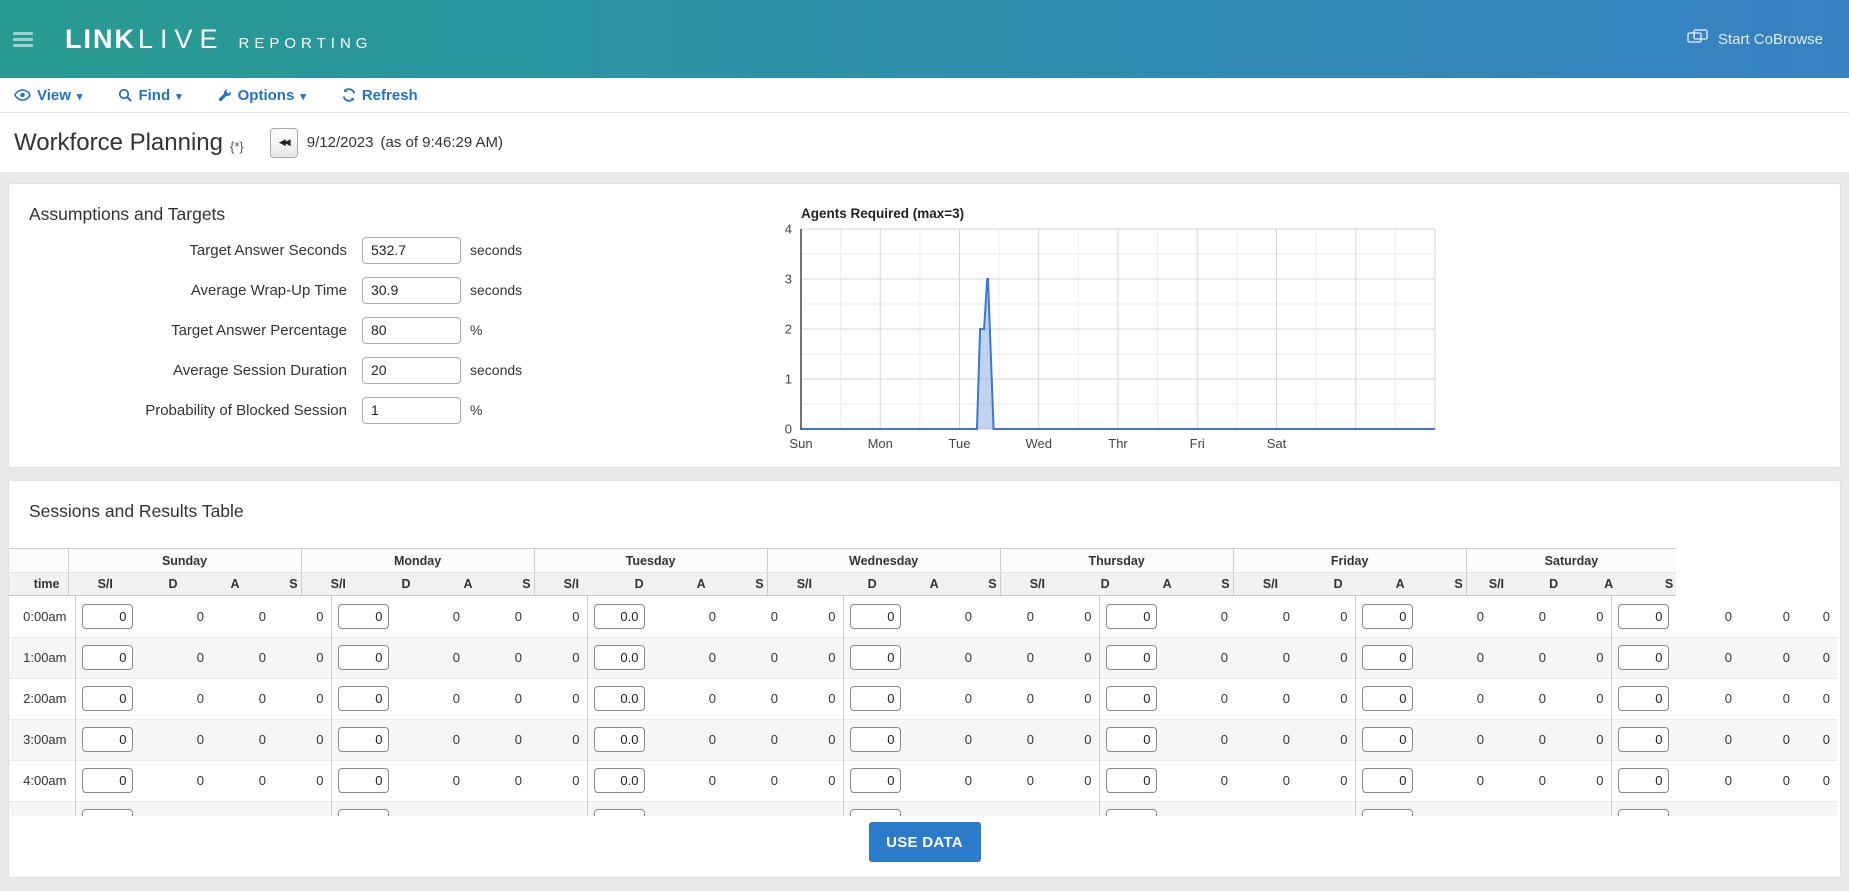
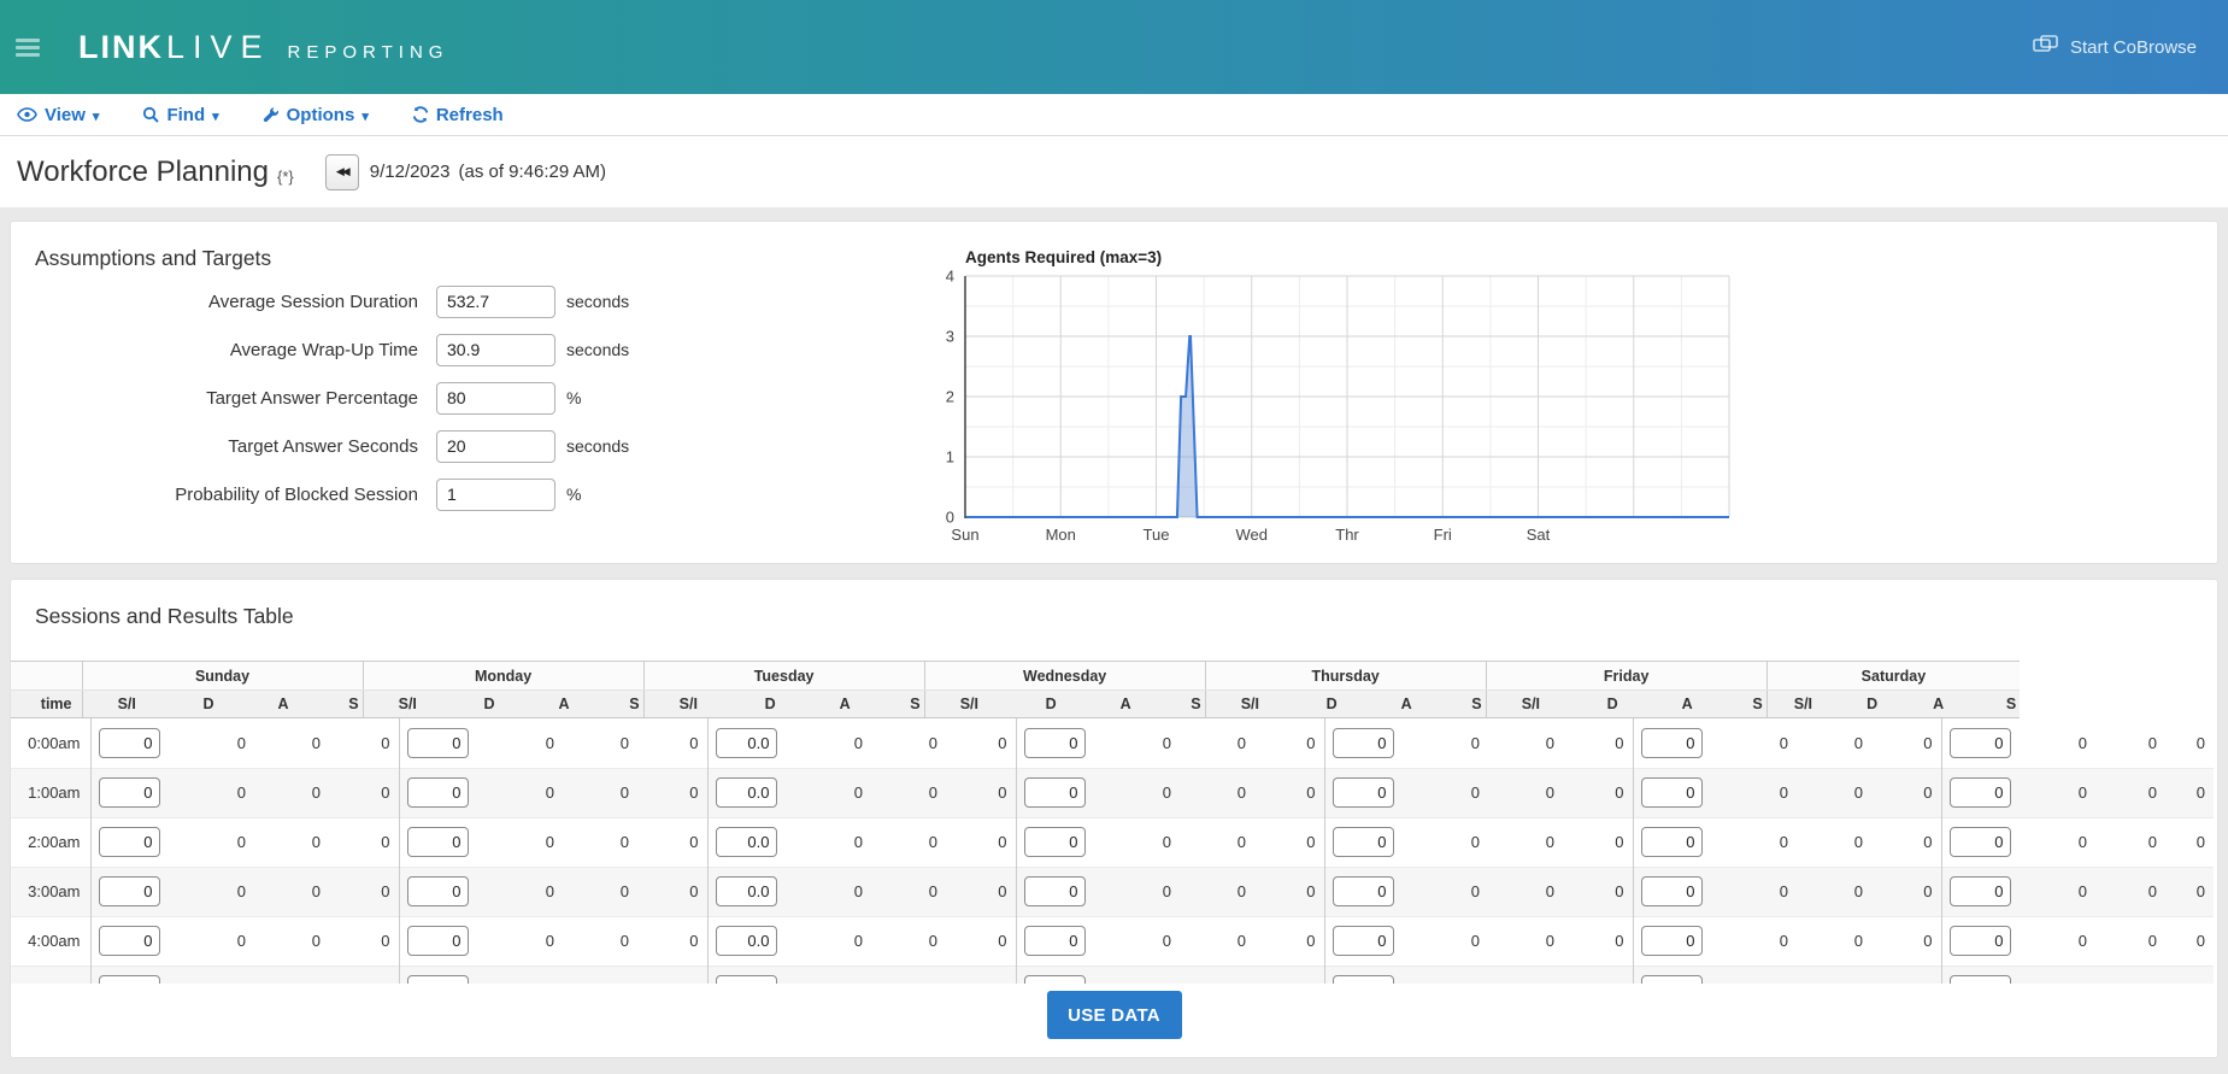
  LINK
  LIVE
  REPORTING
  Start CoBrowse
  View
  ▾
  Find
  ▾
  Options
  ▾
  Refresh
  Workforce Planning
  {*}
  ◀◀
  9/12/2023
  (as of 9:46:29 AM)
  Assumptions and Targets
- Target Answer Seconds
+ Average Session Duration
  532.7
  seconds
  Average Wrap-Up Time
  30.9
  seconds
  Target Answer Percentage
  80
  %
- Average Session Duration
+ Target Answer Seconds
  20
  seconds
  Probability of Blocked Session
  1
  %
  0
  1
  2
  3
  4
  Sun
  Mon
  Tue
  Wed
  Thr
  Fri
  Sat
  Agents Required (max=3)
  Sessions and Results Table
  	Sunday	Monday	Tuesday	Wednesday	Thursday	Friday	Saturday
  time	S/I	D	A	S	S/I	D	A	S	S/I	D	A	S	S/I	D	A	S	S/I	D	A	S	S/I	D	A	S	S/I	D	A	S
  0:00am	0	0	0	0	0	0	0	0	0.0	0	0	0	0	0	0	0	0	0	0	0	0	0	0	0	0	0	0	0
  1:00am	0	0	0	0	0	0	0	0	0.0	0	0	0	0	0	0	0	0	0	0	0	0	0	0	0	0	0	0	0
  2:00am	0	0	0	0	0	0	0	0	0.0	0	0	0	0	0	0	0	0	0	0	0	0	0	0	0	0	0	0	0
  3:00am	0	0	0	0	0	0	0	0	0.0	0	0	0	0	0	0	0	0	0	0	0	0	0	0	0	0	0	0	0
  4:00am	0	0	0	0	0	0	0	0	0.0	0	0	0	0	0	0	0	0	0	0	0	0	0	0	0	0	0	0	0
  USE DATA
